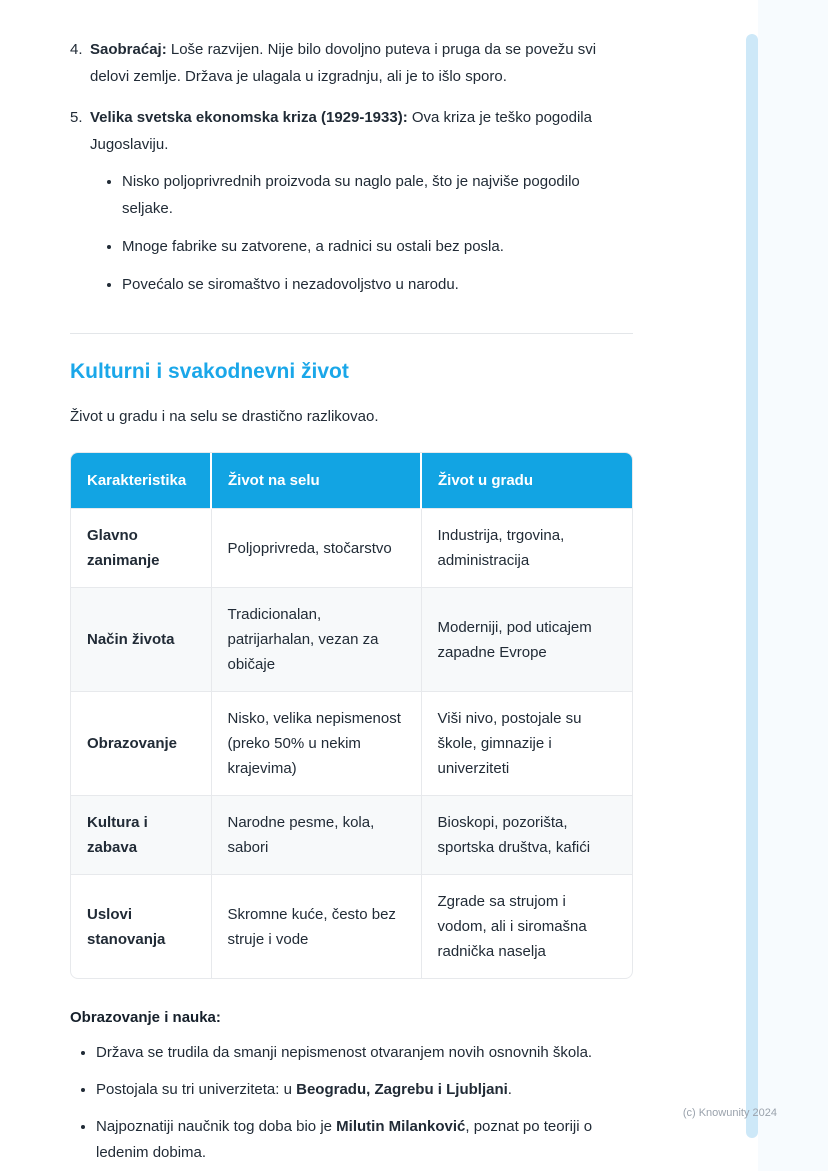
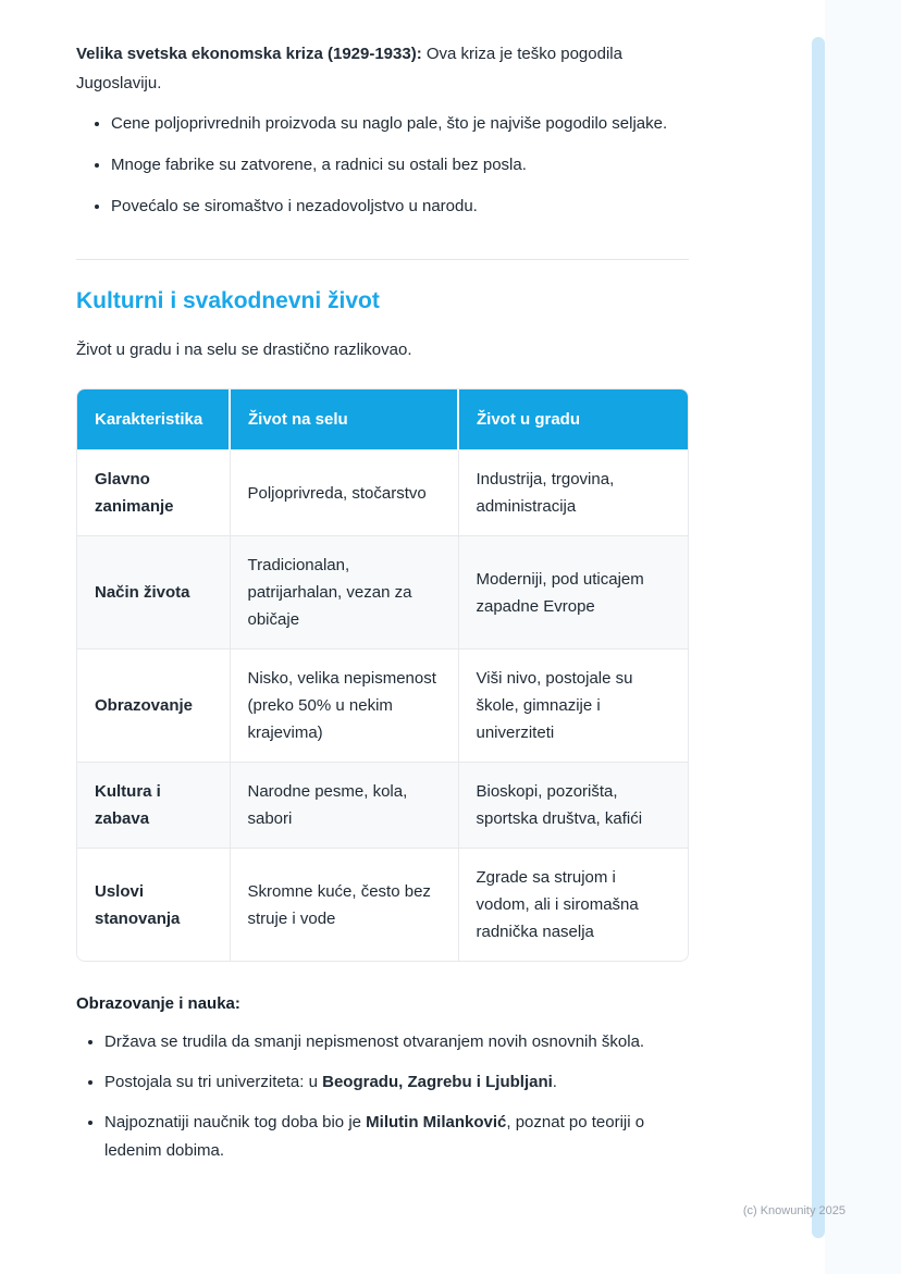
- 4.
- Saobraćaj: Loše razvijen. Nije bilo dovoljno puteva i pruga da se povežu svi delovi zemlje. Država je ulagala u izgradnju, ali je to išlo sporo.
- 5.
  Velika svetska ekonomska kriza (1929-1933): Ova kriza je teško pogodila Jugoslaviju.
- Nisko poljoprivrednih proizvoda su naglo pale, što je najviše pogodilo seljake.
+ Cene poljoprivrednih proizvoda su naglo pale, što je najviše pogodilo seljake.
  Mnoge fabrike su zatvorene, a radnici su ostali bez posla.
  Povećalo se siromaštvo i nezadovoljstvo u narodu.
  Kulturni i svakodnevni život
  Život u gradu i na selu se drastično razlikovao.
  Karakteristika	Život na selu	Život u gradu
  Glavno zanimanje	Poljoprivreda, stočarstvo	Industrija, trgovina, administracija
  Način života	Tradicionalan, patrijarhalan, vezan za običaje	Moderniji, pod uticajem zapadne Evrope
  Obrazovanje	Nisko, velika nepismenost (preko 50% u nekim krajevima)	Viši nivo, postojale su škole, gimnazije i univerziteti
  Kultura i zabava	Narodne pesme, kola, sabori	Bioskopi, pozorišta, sportska društva, kafići
  Uslovi stanovanja	Skromne kuće, često bez struje i vode	Zgrade sa strujom i vodom, ali i siromašna radnička naselja
  Obrazovanje i nauka:
  Država se trudila da smanji nepismenost otvaranjem novih osnovnih škola.
  Postojala su tri univerziteta: u Beogradu, Zagrebu i Ljubljani.
  Najpoznatiji naučnik tog doba bio je Milutin Milanković, poznat po teoriji o ledenim dobima.
- (c) Knowunity 2024
+ (c) Knowunity 2025
